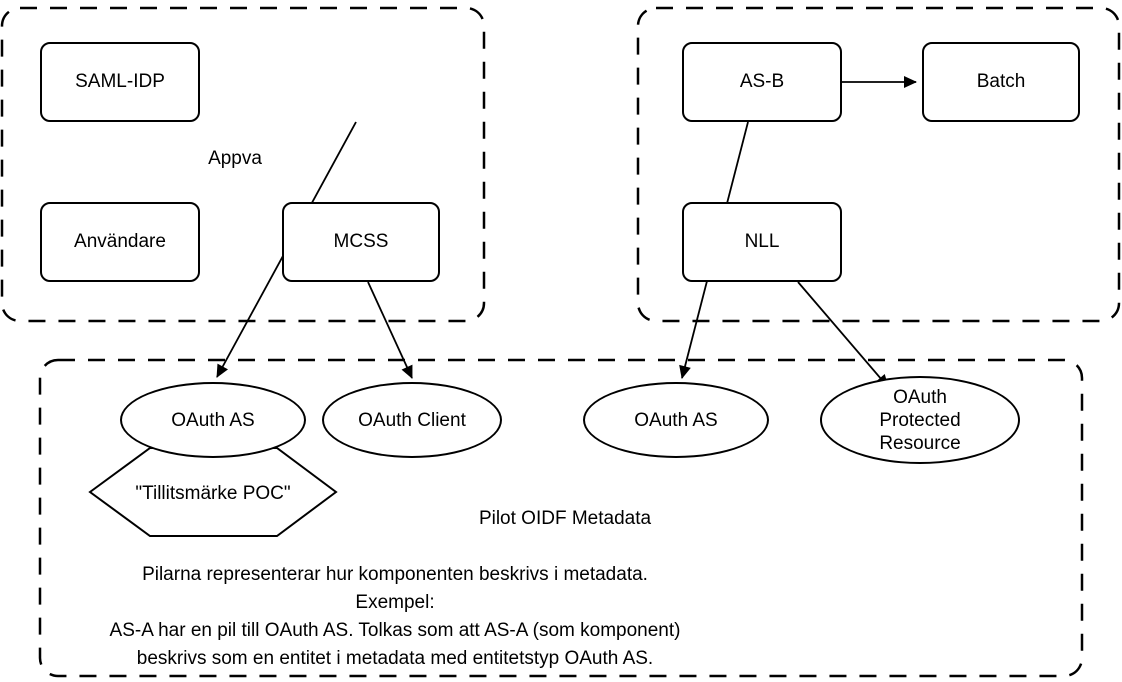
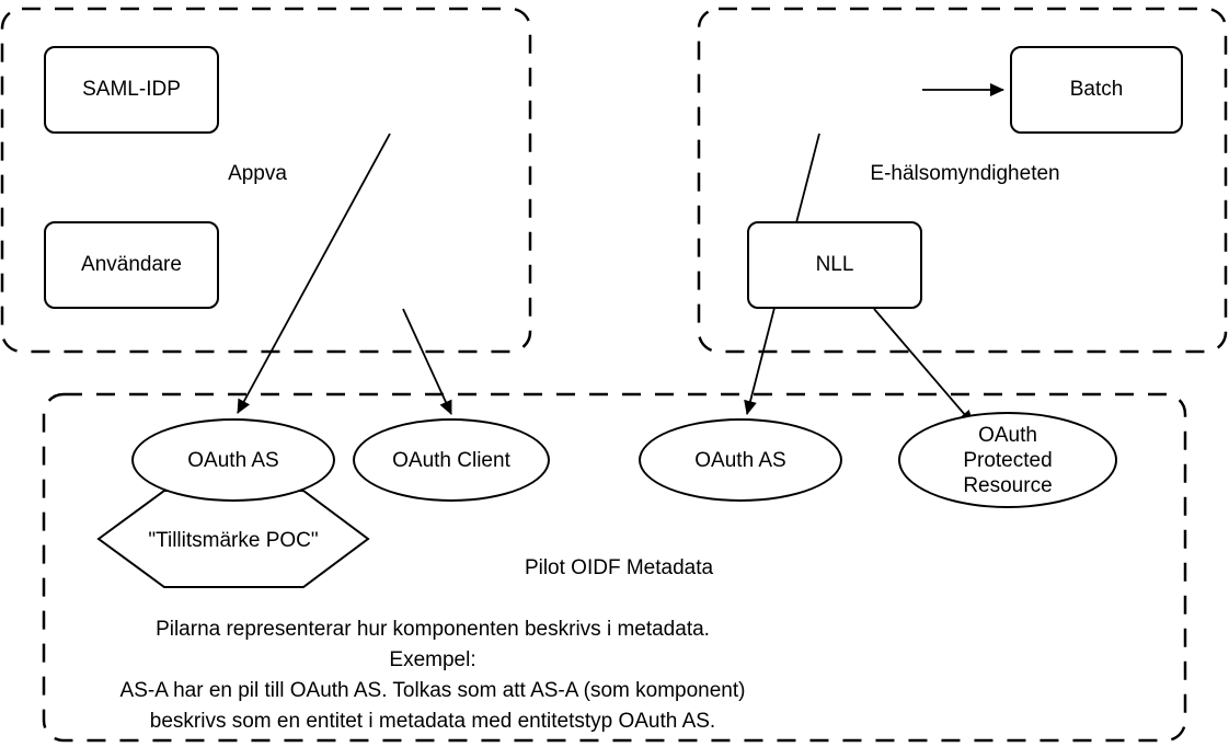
  SAML-IDP
  Appva
  Användare
- MCSS
- AS-B
  Batch
+ E-hälsomyndigheten
  NLL
  OAuth AS
  OAuth Client
  OAuth AS
  OAuth Protected Resource
  "Tillitsmärke POC"
  Pilot OIDF Metadata
  Pilarna representerar hur komponenten beskrivs i metadata. Exempel:
  AS-A har en pil till OAuth AS. Tolkas som att AS-A (som komponent)
  beskrivs som en entitet i metadata med entitetstyp OAuth AS.
